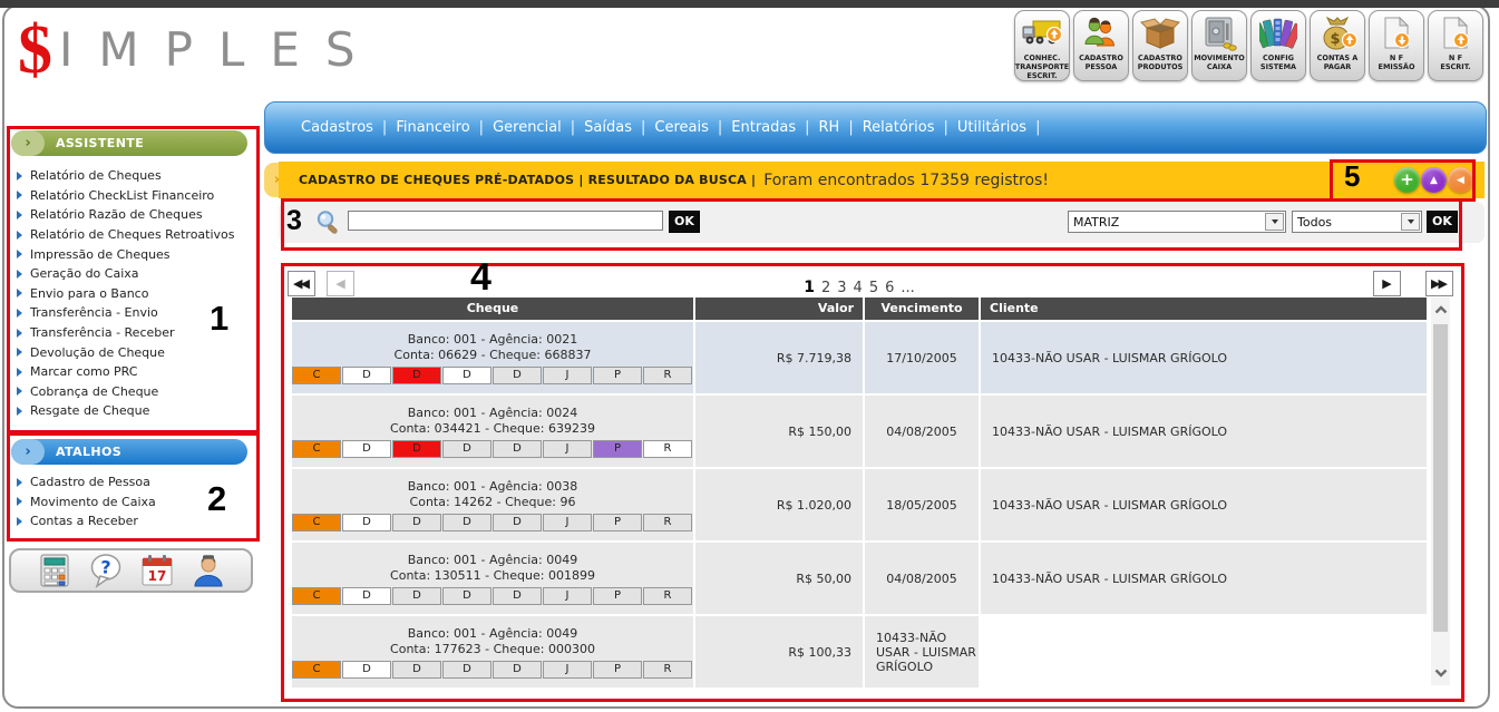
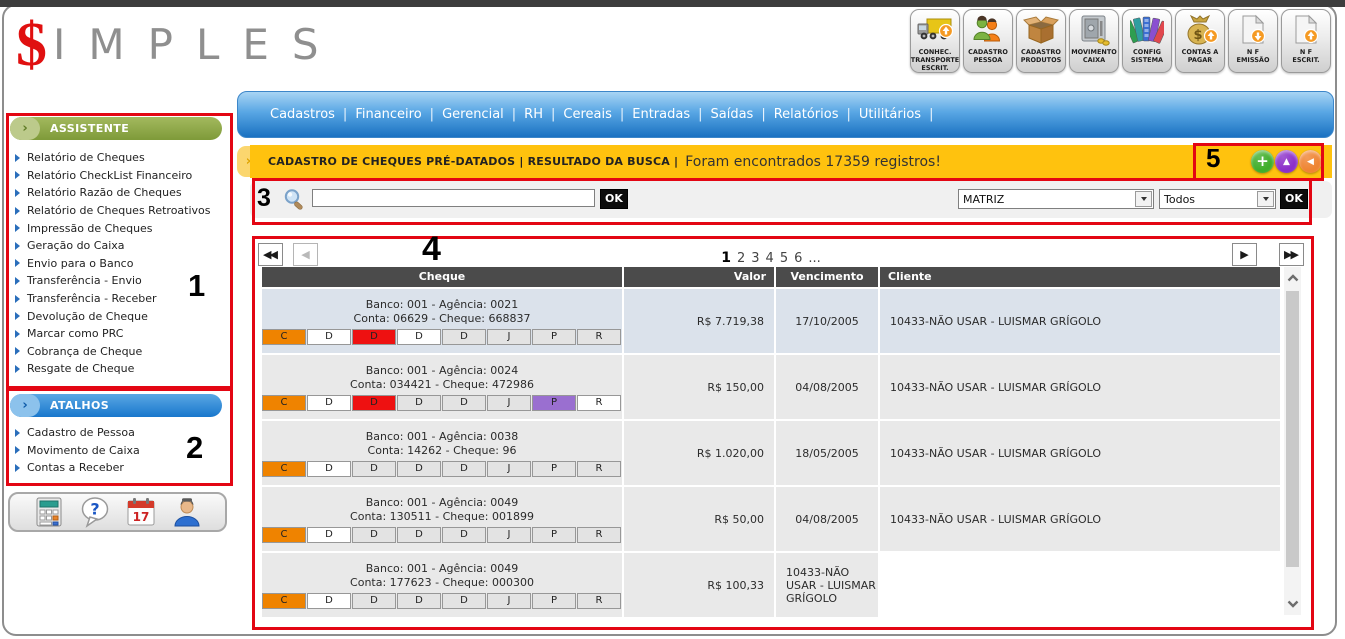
  $
  IMPLES
  CONHEC.
  TRANSPORTE
  ESCRIT.
  CADASTRO
  PESSOA
  CADASTRO
  PRODUTOS
  MOVIMENTO
  CAIXA
  CONFIG
  SISTEMA
  $
  CONTAS A
  PAGAR
  N F
  EMISSÃO
  N F
  ESCRIT.
  ›
  ASSISTENTE
  Relatório de Cheques
  Relatório CheckList Financeiro
  Relatório Razão de Cheques
  Relatório de Cheques Retroativos
  Impressão de Cheques
  Geração do Caixa
  Envio para o Banco
  Transferência - Envio
  Transferência - Receber
  Devolução de Cheque
  Marcar como PRC
  Cobrança de Cheque
  Resgate de Cheque
  ›
  ATALHOS
  Cadastro de Pessoa
  Movimento de Caixa
  Contas a Receber
  ?
  17
  Cadastros
  |
  Financeiro
  |
  Gerencial
  |
- Saídas
+ RH
  |
  Cereais
  |
  Entradas
  |
- RH
+ Saídas
  |
  Relatórios
  |
  Utilitários
  |
  CADASTRO DE CHEQUES PRÉ-DATADOS | RESULTADO DA BUSCA |
  Foram encontrados 17359 registros!
  +
  ▲
  ◀
  OK
  MATRIZ
  Todos
  OK
  ◀◀
  ◀
  1 2 3 4 5 6 ...
  ▶
  ▶▶
  Cheque
  Valor
  Vencimento
  Cliente
  Banco: 001 - Agência: 0021
  Conta: 06629 - Cheque: 668837
  C
  D
  D
  D
  D
  J
  P
  R
  R$ 7.719,38
  17/10/2005
  10433-NÃO USAR - LUISMAR GRÍGOLO
  Banco: 001 - Agência: 0024
- Conta: 034421 - Cheque: 639239
+ Conta: 034421 - Cheque: 472986
  C
  D
  D
  D
  D
  J
  P
  R
  R$ 150,00
  04/08/2005
  10433-NÃO USAR - LUISMAR GRÍGOLO
  Banco: 001 - Agência: 0038
  Conta: 14262 - Cheque: 96
  C
  D
  D
  D
  D
  J
  P
  R
  R$ 1.020,00
  18/05/2005
  10433-NÃO USAR - LUISMAR GRÍGOLO
  Banco: 001 - Agência: 0049
  Conta: 130511 - Cheque: 001899
  C
  D
  D
  D
  D
  J
  P
  R
  R$ 50,00
  04/08/2005
  10433-NÃO USAR - LUISMAR GRÍGOLO
  Banco: 001 - Agência: 0049
  Conta: 177623 - Cheque: 000300
  C
  D
  D
  D
  D
  J
  P
  R
  R$ 100,33
  10433-NÃO USAR - LUISMAR GRÍGOLO
  1
  2
  3
  4
  5
